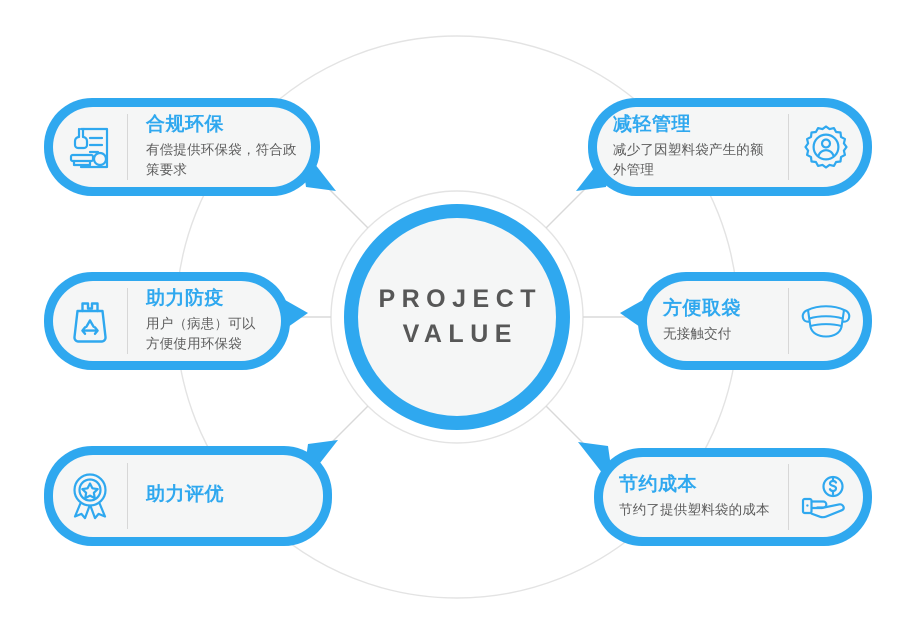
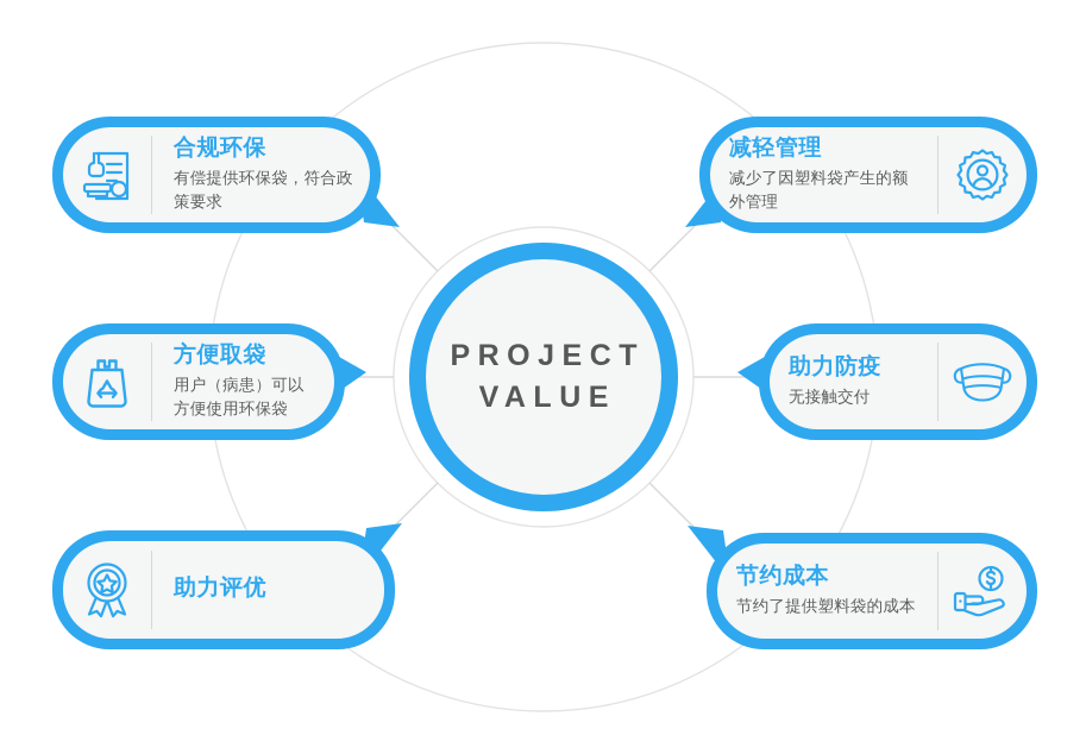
  合规环保
  有偿提供环保袋，符合政策要求
  减轻管理
  减少了因塑料袋产生的额外管理
- 助力防疫
+ 方便取袋
  用户（病患）可以方便使用环保袋
- 方便取袋
+ 助力防疫
  无接触交付
  助力评优
  节约成本
  节约了提供塑料袋的成本
  PROJECT
  VALUE
